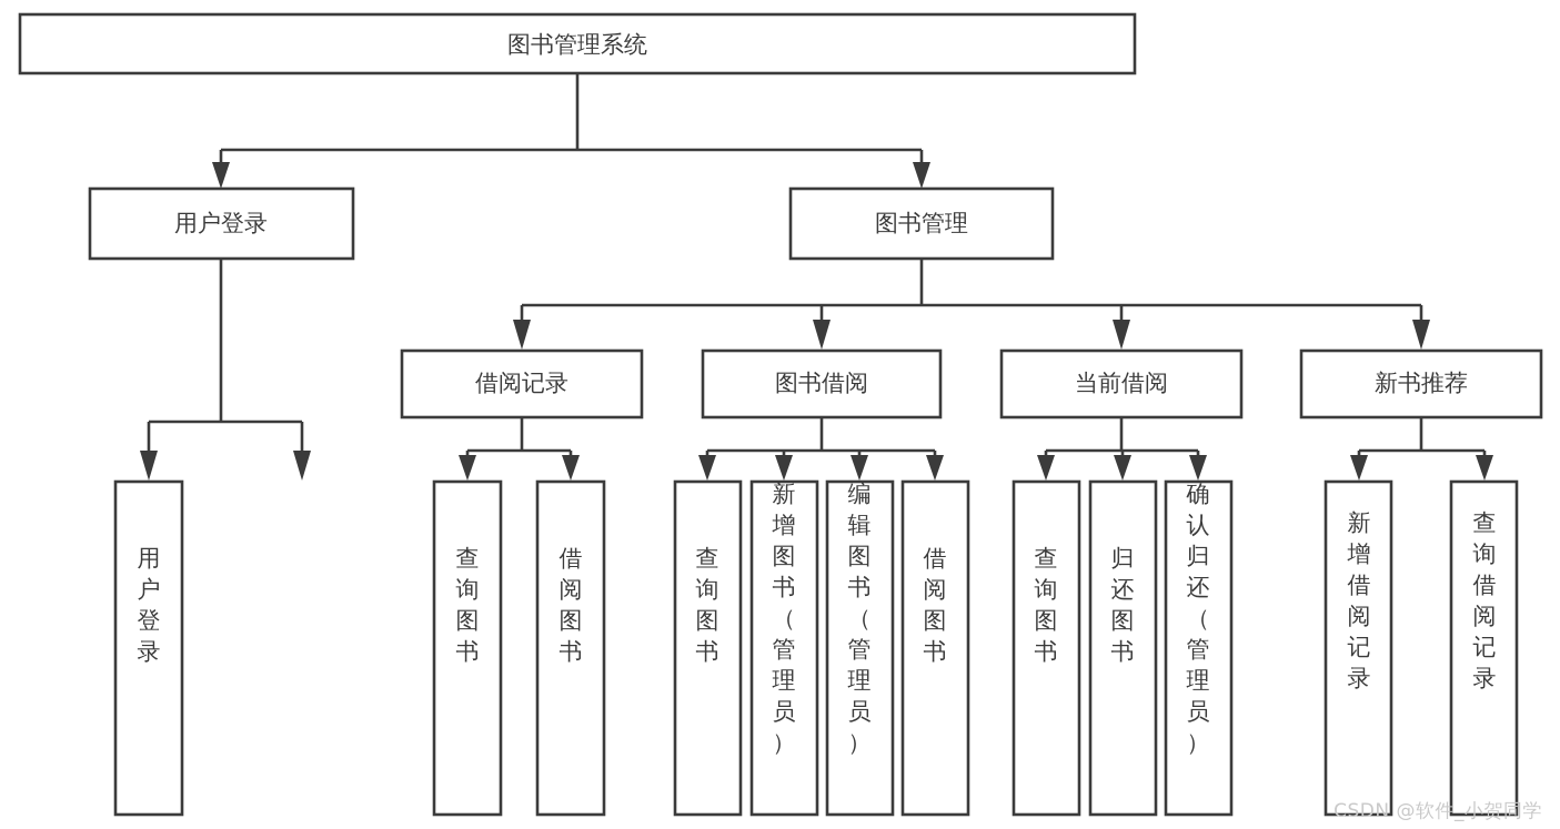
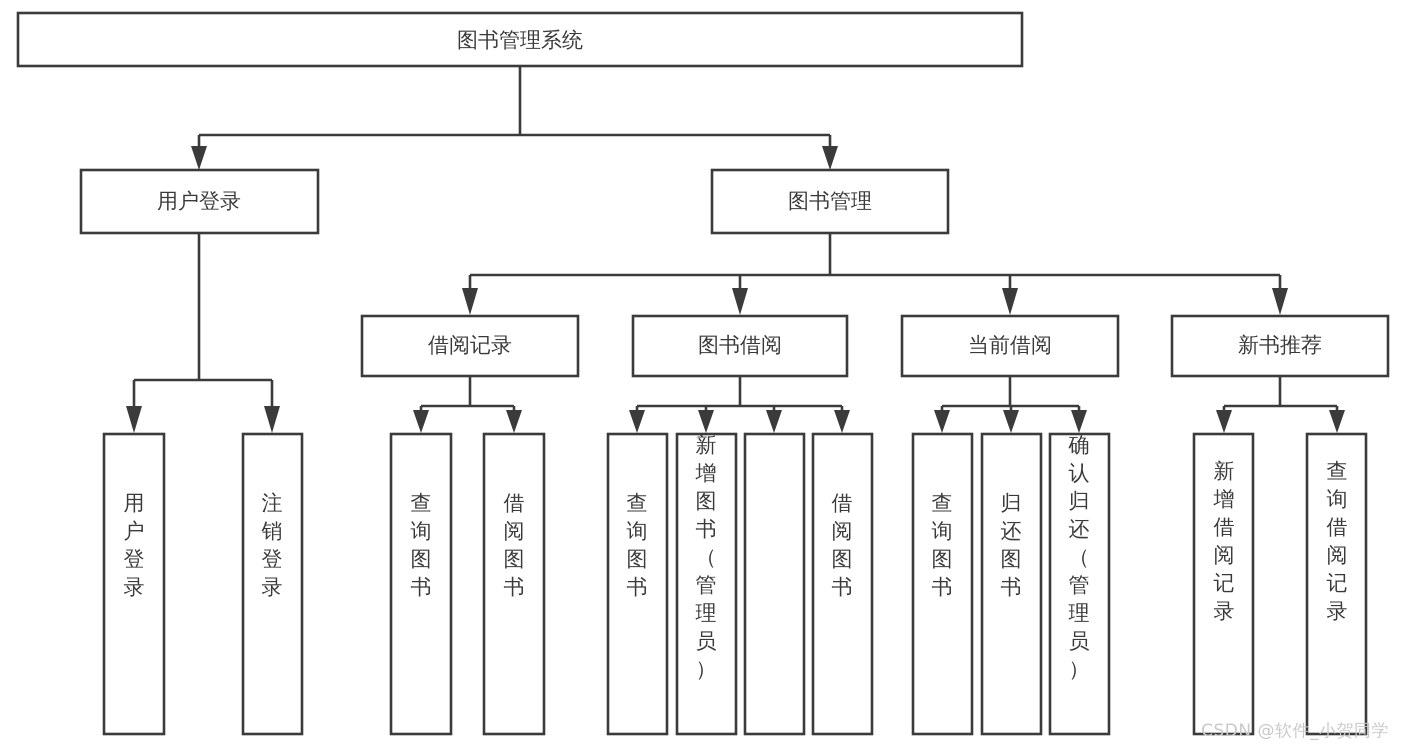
  图书管理系统
  用户登录
  图书管理
  借阅记录
  图书借阅
  当前借阅
  新书推荐
  用户登录
+ 注销登录
  查询图书
  借阅图书
  查询图书
  新增图书（管理员）
- 编辑图书（管理员）
  借阅图书
  查询图书
  归还图书
  确认归还（管理员）
  新增借阅记录
  查询借阅记录
  CSDN @软件_小贺同学
